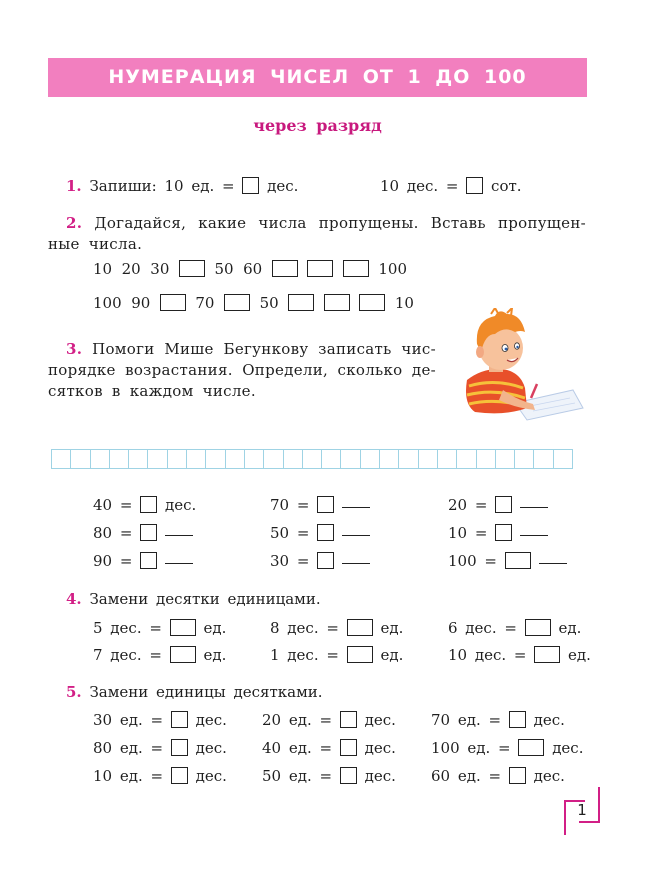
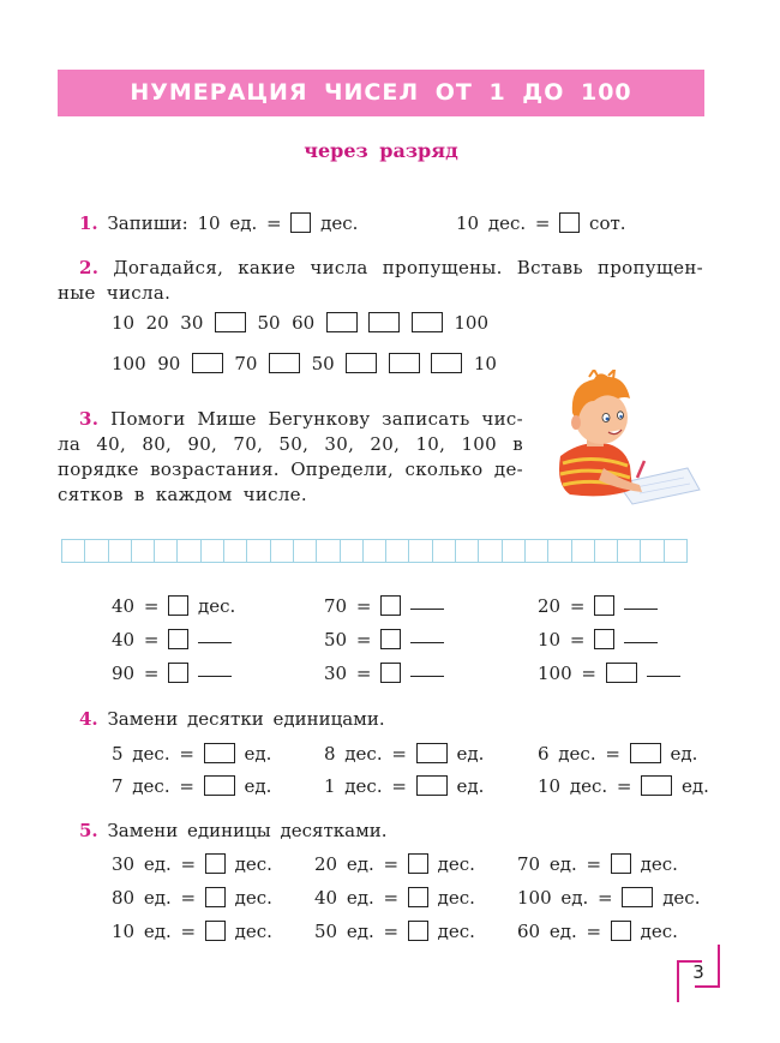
  НУМЕРАЦИЯ ЧИСЕЛ ОТ 1 ДО 100
  через разряд
  1. Запиши: 10 ед. = дес.
  10 дес. = сот.
  2. Догадайся, какие числа пропущены. Вставь пропущен-
  ные числа.
  10 20 30 50 60 100
  100 90 70 50 10
  3. Помоги Мише Бегункову записать чис-
+ ла 40, 80, 90, 70, 50, 30, 20, 10, 100 в
  порядке возрастания. Определи, сколько де-
  сятков в каждом числе.
  40 = дес.
  70 =
  20 =
- 80 =
+ 40 =
  50 =
  10 =
  90 =
  30 =
  100 =
  4. Замени десятки единицами.
  5 дес. = ед.
  8 дес. = ед.
  6 дес. = ед.
  7 дес. = ед.
  1 дес. = ед.
  10 дес. = ед.
  5. Замени единицы десятками.
  30 ед. = дес.
  20 ед. = дес.
  70 ед. = дес.
  80 ед. = дес.
  40 ед. = дес.
  100 ед. = дес.
  10 ед. = дес.
  50 ед. = дес.
  60 ед. = дес.
- 1
+ 3
